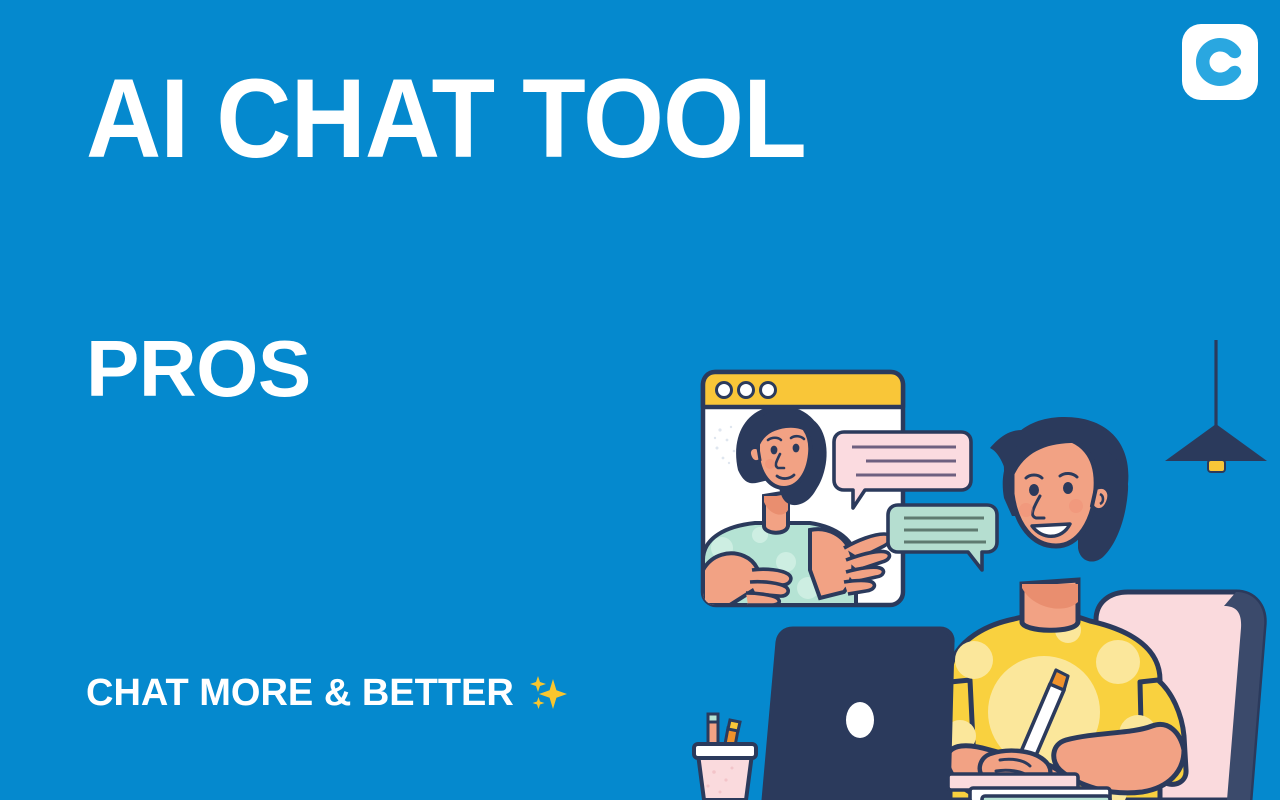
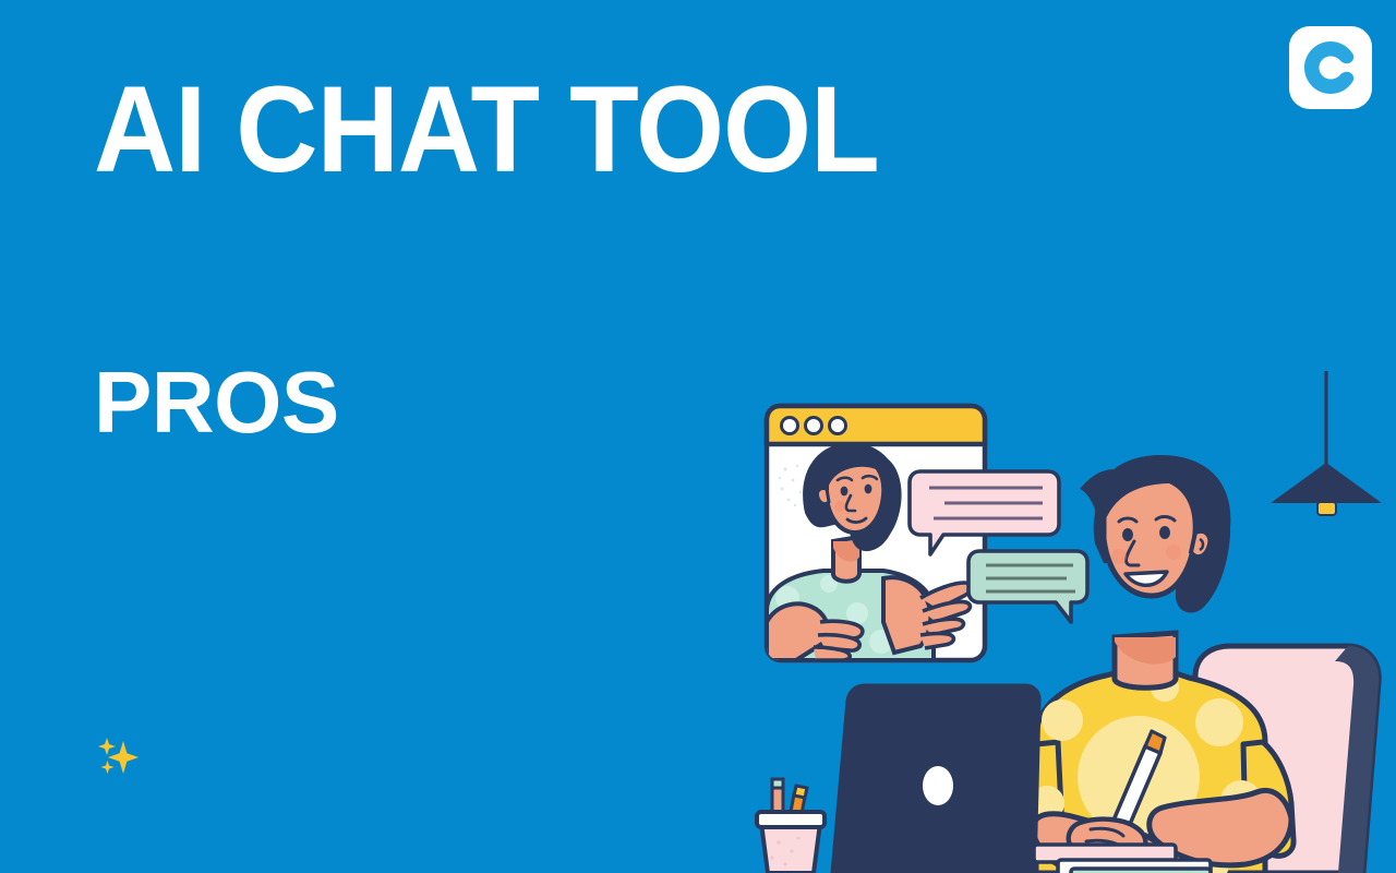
  AI CHAT TOOL
  PROS
- CHAT MORE & BETTER
